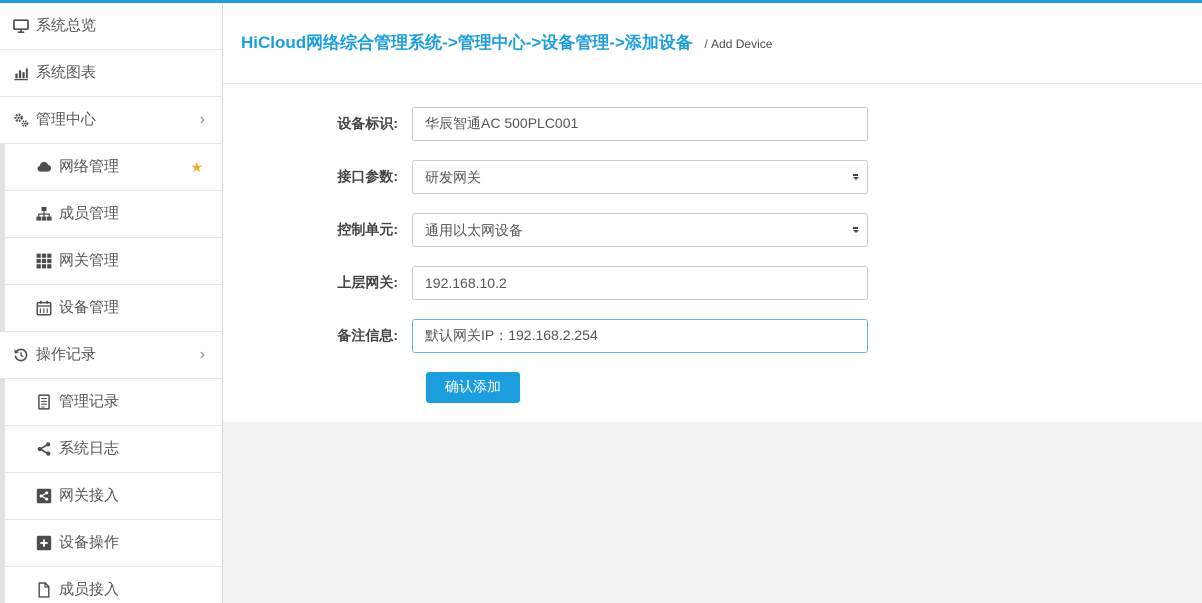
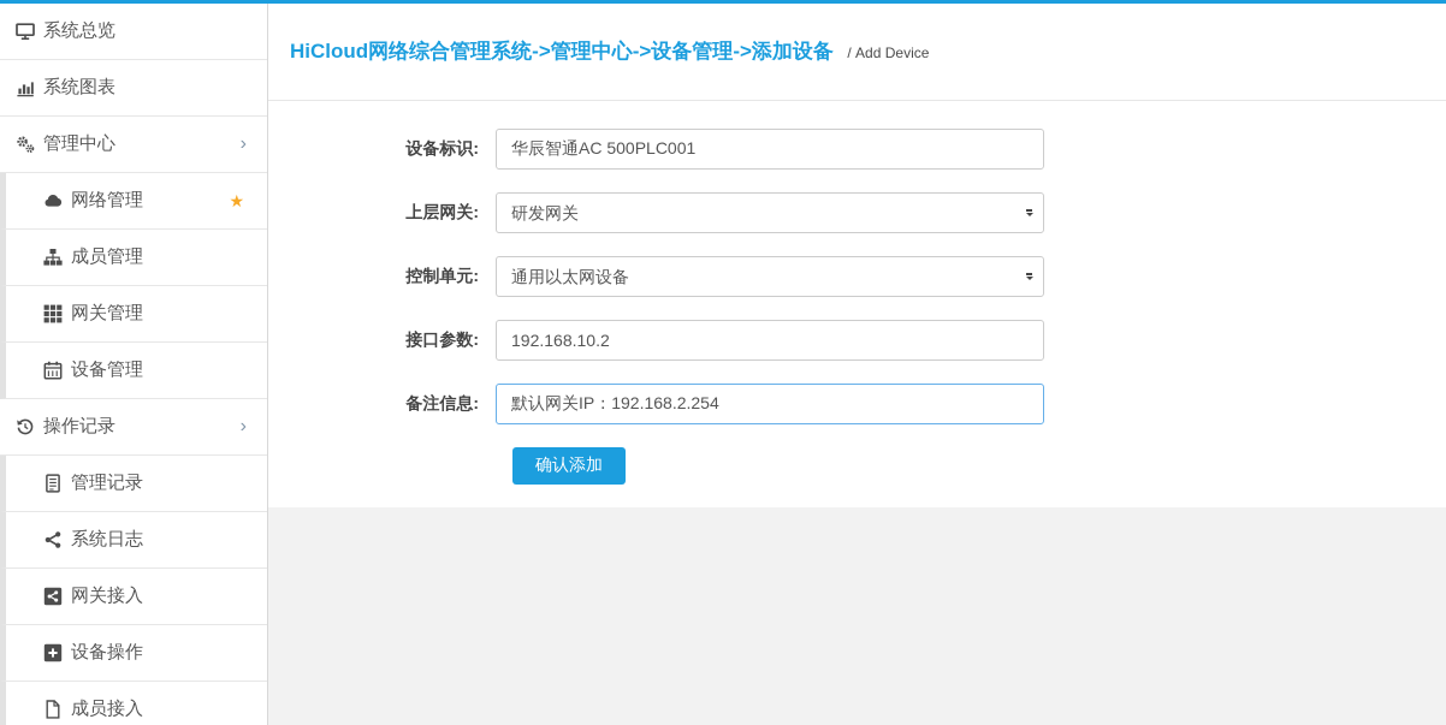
  系统总览
  系统图表
  管理中心
  ›
  网络管理
  ★
  成员管理
  网关管理
  设备管理
  操作记录
  ›
  管理记录
  系统日志
  网关接入
  设备操作
  成员接入
  HiCloud网络综合管理系统->管理中心->设备管理->添加设备 / Add Device
  设备标识:
  华辰智通AC 500PLC001
- 接口参数:
+ 上层网关:
  研发网关
  控制单元:
  通用以太网设备
- 上层网关:
+ 接口参数:
  192.168.10.2
  备注信息:
  默认网关IP：192.168.2.254
  确认添加
